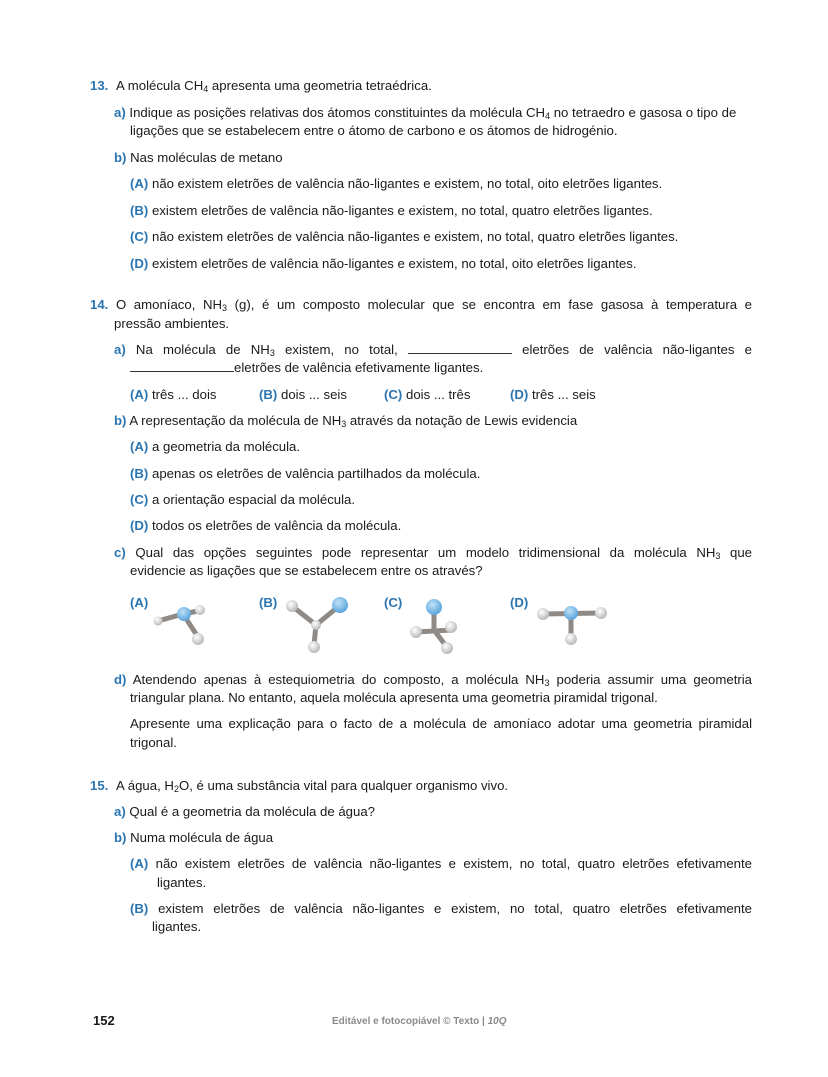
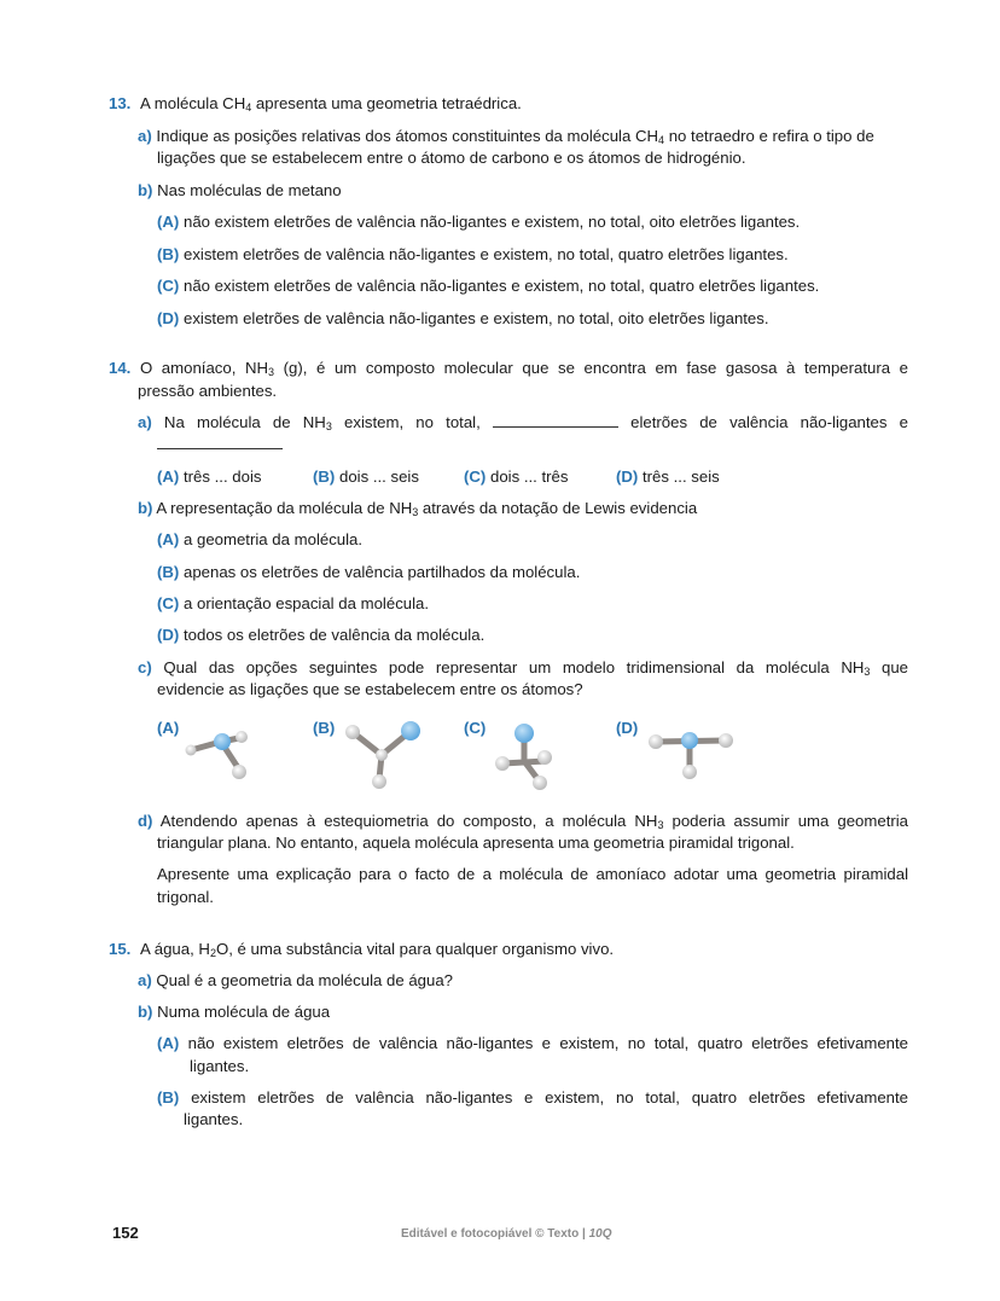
  13. A molécula CH4 apresenta uma geometria tetraédrica.
- a) Indique as posições relativas dos átomos constituintes da molécula CH4 no tetraedro e gasosa o tipo de
+ a) Indique as posições relativas dos átomos constituintes da molécula CH4 no tetraedro e refira o tipo de
  ligações que se estabelecem entre o átomo de carbono e os átomos de hidrogénio.
  b) Nas moléculas de metano
  (A) não existem eletrões de valência não-ligantes e existem, no total, oito eletrões ligantes.
  (B) existem eletrões de valência não-ligantes e existem, no total, quatro eletrões ligantes.
  (C) não existem eletrões de valência não-ligantes e existem, no total, quatro eletrões ligantes.
  (D) existem eletrões de valência não-ligantes e existem, no total, oito eletrões ligantes.
  14. O amoníaco, NH3 (g), é um composto molecular que se encontra em fase gasosa à temperatura e
  pressão ambientes.
  a) Na molécula de NH3 existem, no total, eletrões de valência não-ligantes e
- eletrões de valência efetivamente ligantes.
  (A) três ... dois
  (B) dois ... seis
  (C) dois ... três
  (D) três ... seis
  b) A representação da molécula de NH3 através da notação de Lewis evidencia
  (A) a geometria da molécula.
  (B) apenas os eletrões de valência partilhados da molécula.
  (C) a orientação espacial da molécula.
  (D) todos os eletrões de valência da molécula.
  c) Qual das opções seguintes pode representar um modelo tridimensional da molécula NH3 que
- evidencie as ligações que se estabelecem entre os através?
+ evidencie as ligações que se estabelecem entre os átomos?
  (A)
  (B)
  (C)
  (D)
  d) Atendendo apenas à estequiometria do composto, a molécula NH3 poderia assumir uma geometria
  triangular plana. No entanto, aquela molécula apresenta uma geometria piramidal trigonal.
  Apresente uma explicação para o facto de a molécula de amoníaco adotar uma geometria piramidal
  trigonal.
  15. A água, H2O, é uma substância vital para qualquer organismo vivo.
  a) Qual é a geometria da molécula de água?
  b) Numa molécula de água
  (A) não existem eletrões de valência não-ligantes e existem, no total, quatro eletrões efetivamente
  ligantes.
  (B) existem eletrões de valência não-ligantes e existem, no total, quatro eletrões efetivamente
  ligantes.
  152
  Editável e fotocopiável © Texto | 10Q
